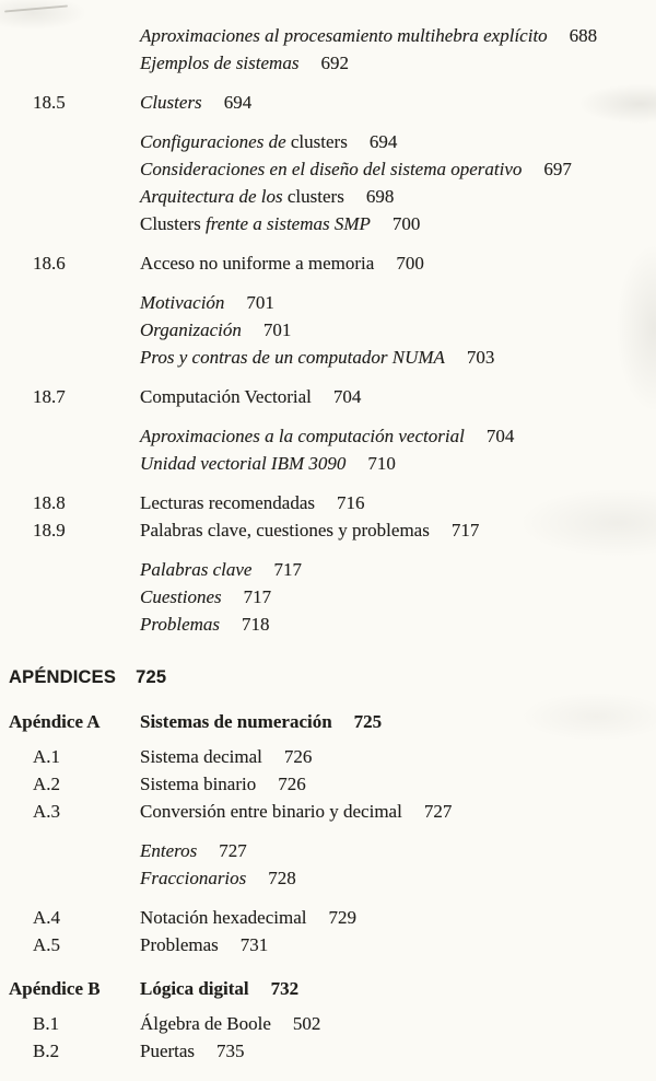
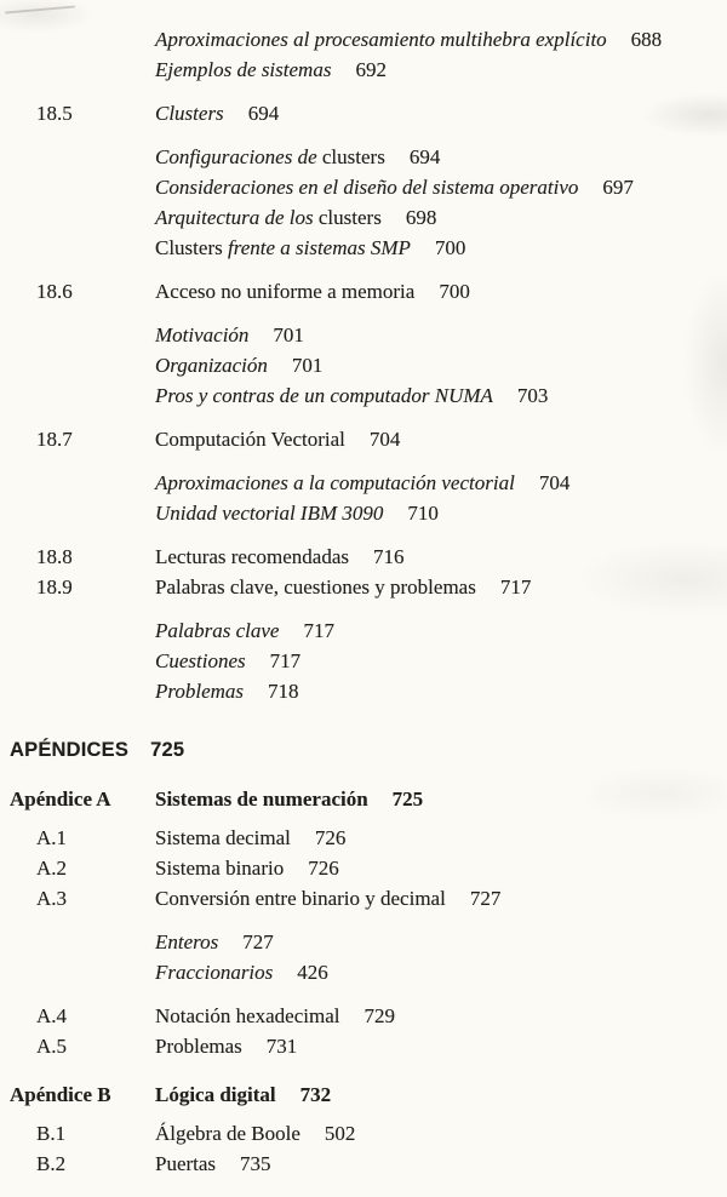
  Aproximaciones al procesamiento multihebra explícito 688
  Ejemplos de sistemas 692
  18.5
  Clusters 694
  Configuraciones de clusters 694
  Consideraciones en el diseño del sistema operativo 697
  Arquitectura de los clusters 698
  Clusters frente a sistemas SMP 700
  18.6
  Acceso no uniforme a memoria 700
  Motivación 701
  Organización 701
  Pros y contras de un computador NUMA 703
  18.7
  Computación Vectorial 704
  Aproximaciones a la computación vectorial 704
  Unidad vectorial IBM 3090 710
  18.8
  Lecturas recomendadas 716
  18.9
  Palabras clave, cuestiones y problemas 717
  Palabras clave 717
  Cuestiones 717
  Problemas 718
  APÉNDICES 725
  Apéndice A
  Sistemas de numeración 725
  A.1
  Sistema decimal 726
  A.2
  Sistema binario 726
  A.3
  Conversión entre binario y decimal 727
  Enteros 727
- Fraccionarios 728
+ Fraccionarios 426
  A.4
  Notación hexadecimal 729
  A.5
  Problemas 731
  Apéndice B
  Lógica digital 732
  B.1
  Álgebra de Boole 502
  B.2
  Puertas 735
